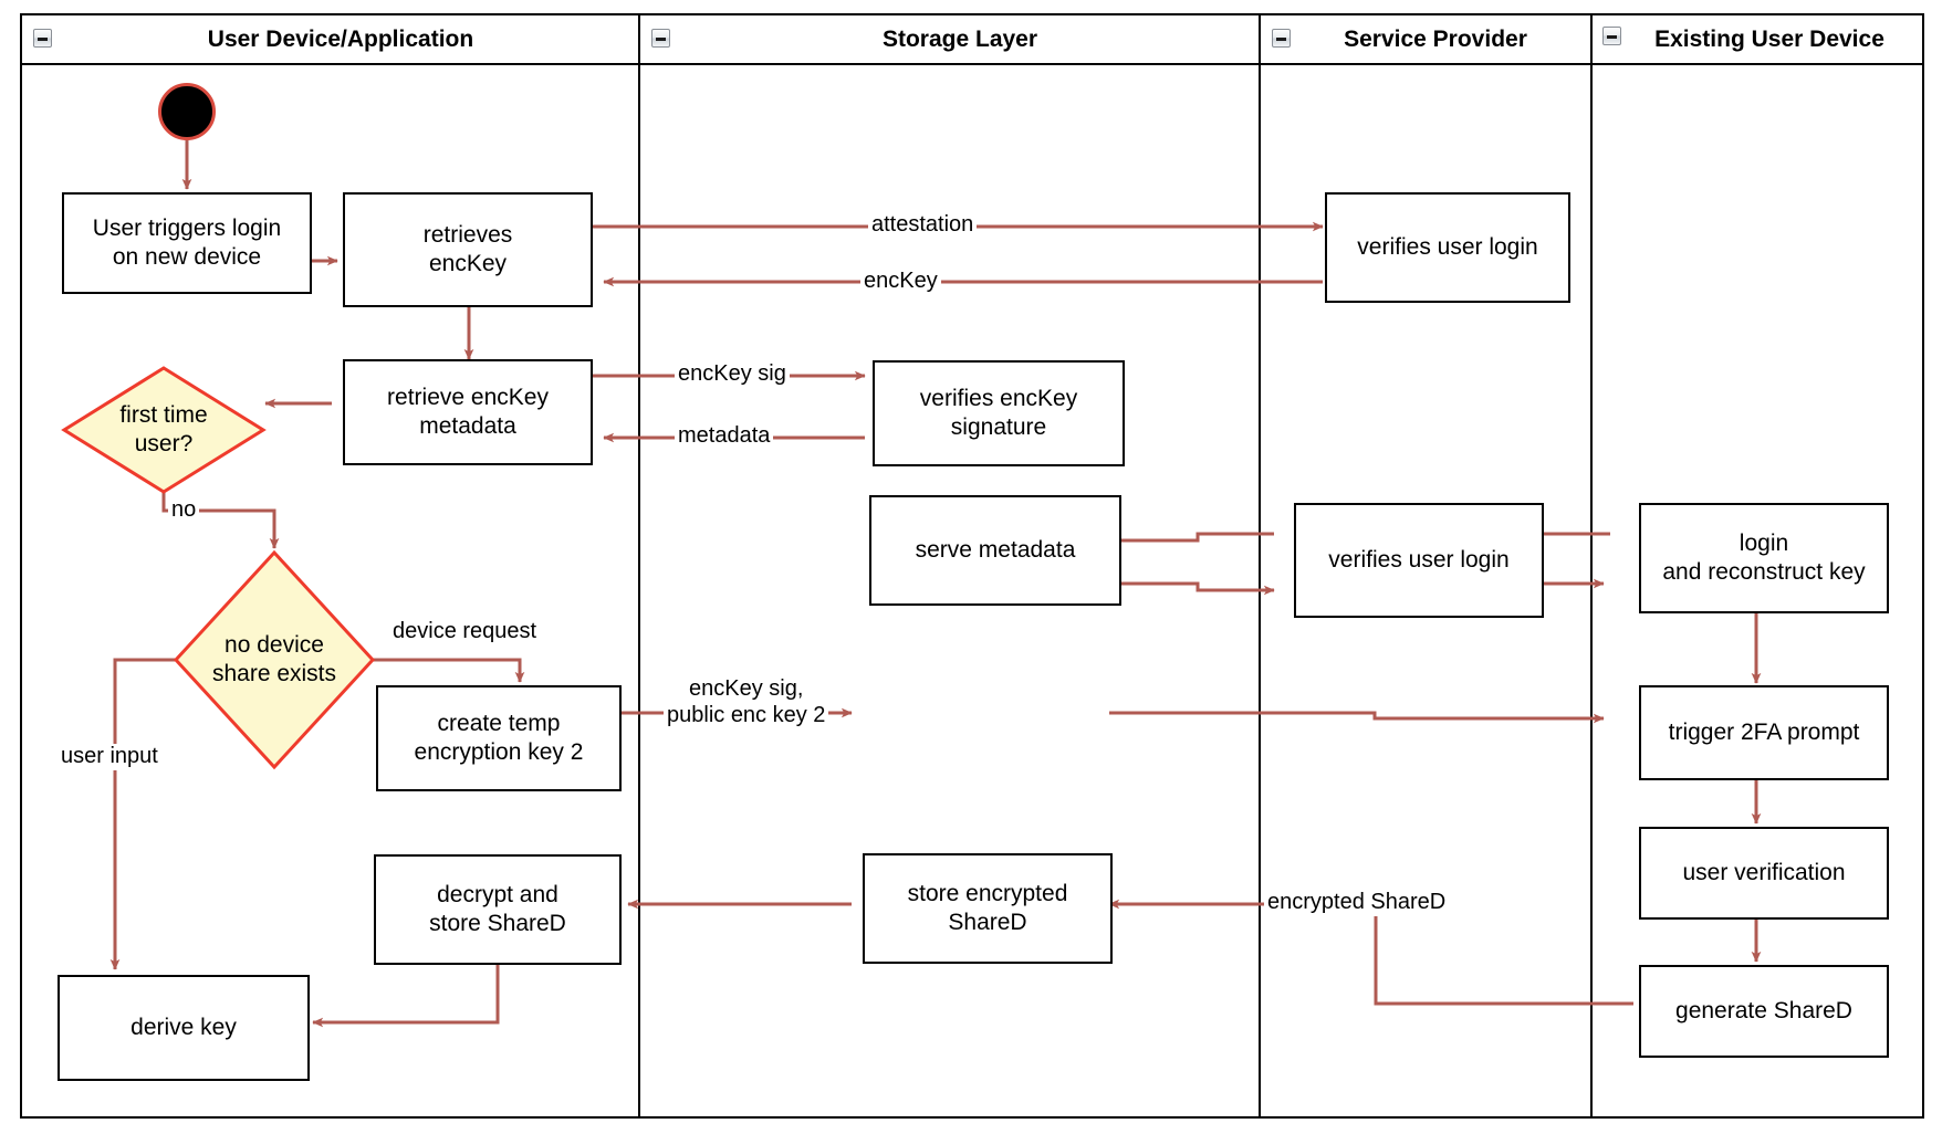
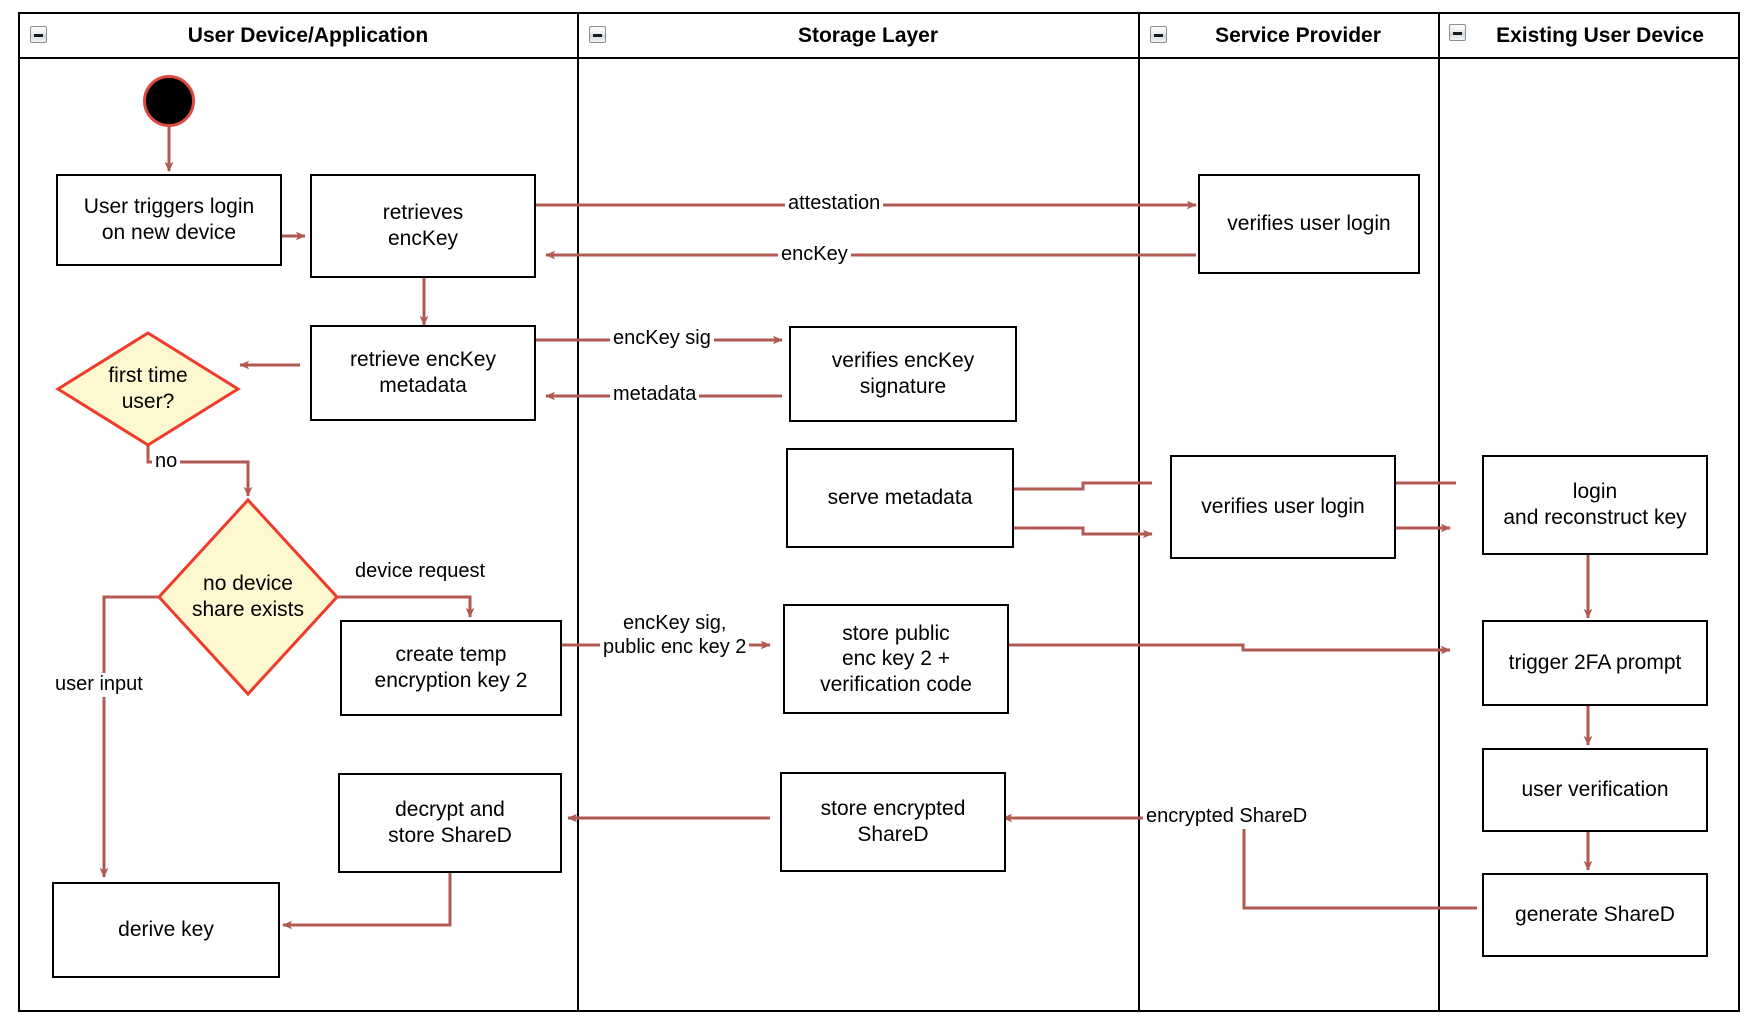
  User Device/Application
  Storage Layer
  Service Provider
  Existing User Device
  User triggers login
  on new device
  retrieves
  encKey
  retrieve encKey
  metadata
  first time
  user?
  no device
  share exists
  create temp
  encryption key 2
  decrypt and
  store ShareD
  derive key
  verifies encKey
  signature
  serve metadata
+ store public
+ enc key 2 +
+ verification code
  store encrypted
  ShareD
  verifies user login
  verifies user login
  login
  and reconstruct key
  trigger 2FA prompt
  user verification
  generate ShareD
  attestation
  encKey
  encKey sig
  metadata
  no
  device request
  encKey sig,
  public enc key 2
  user input
  encrypted ShareD
